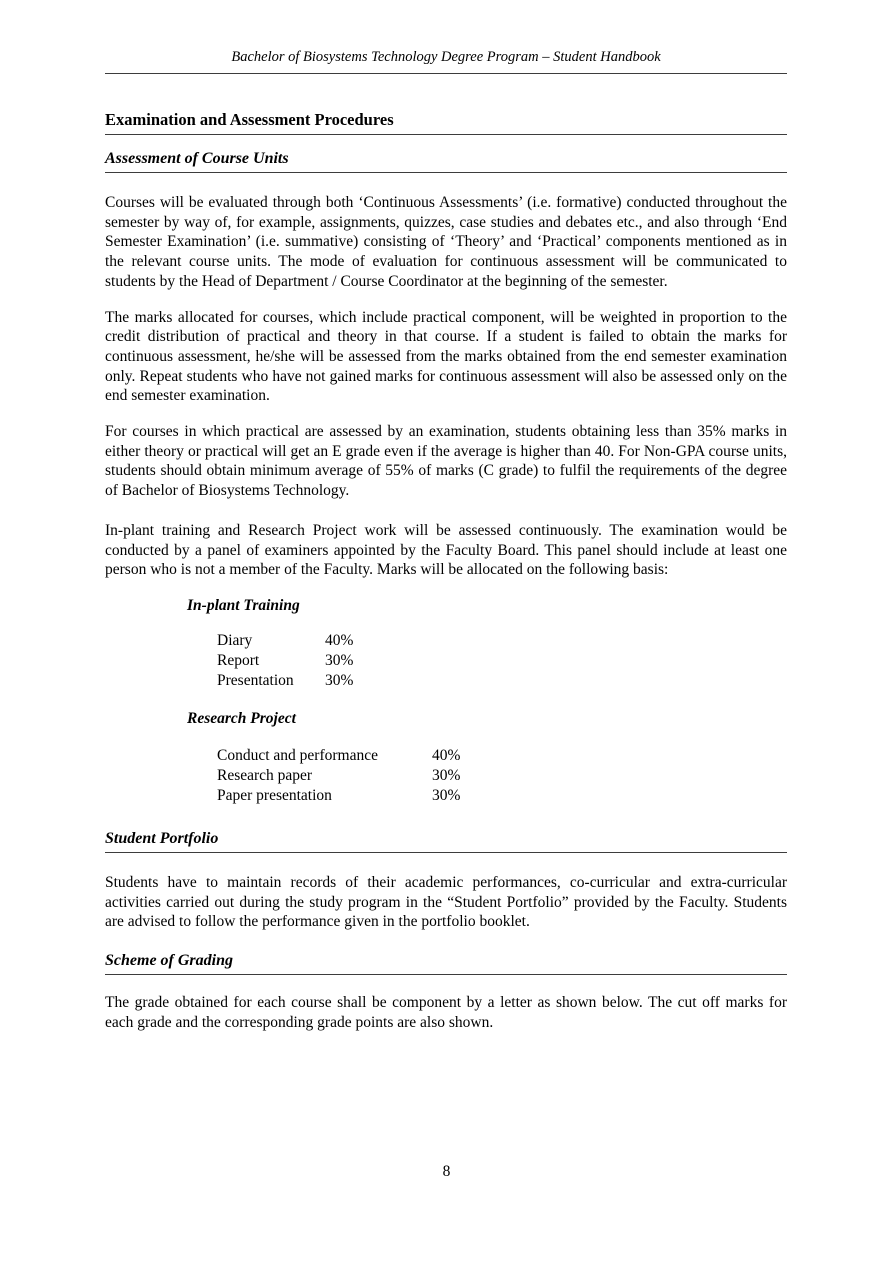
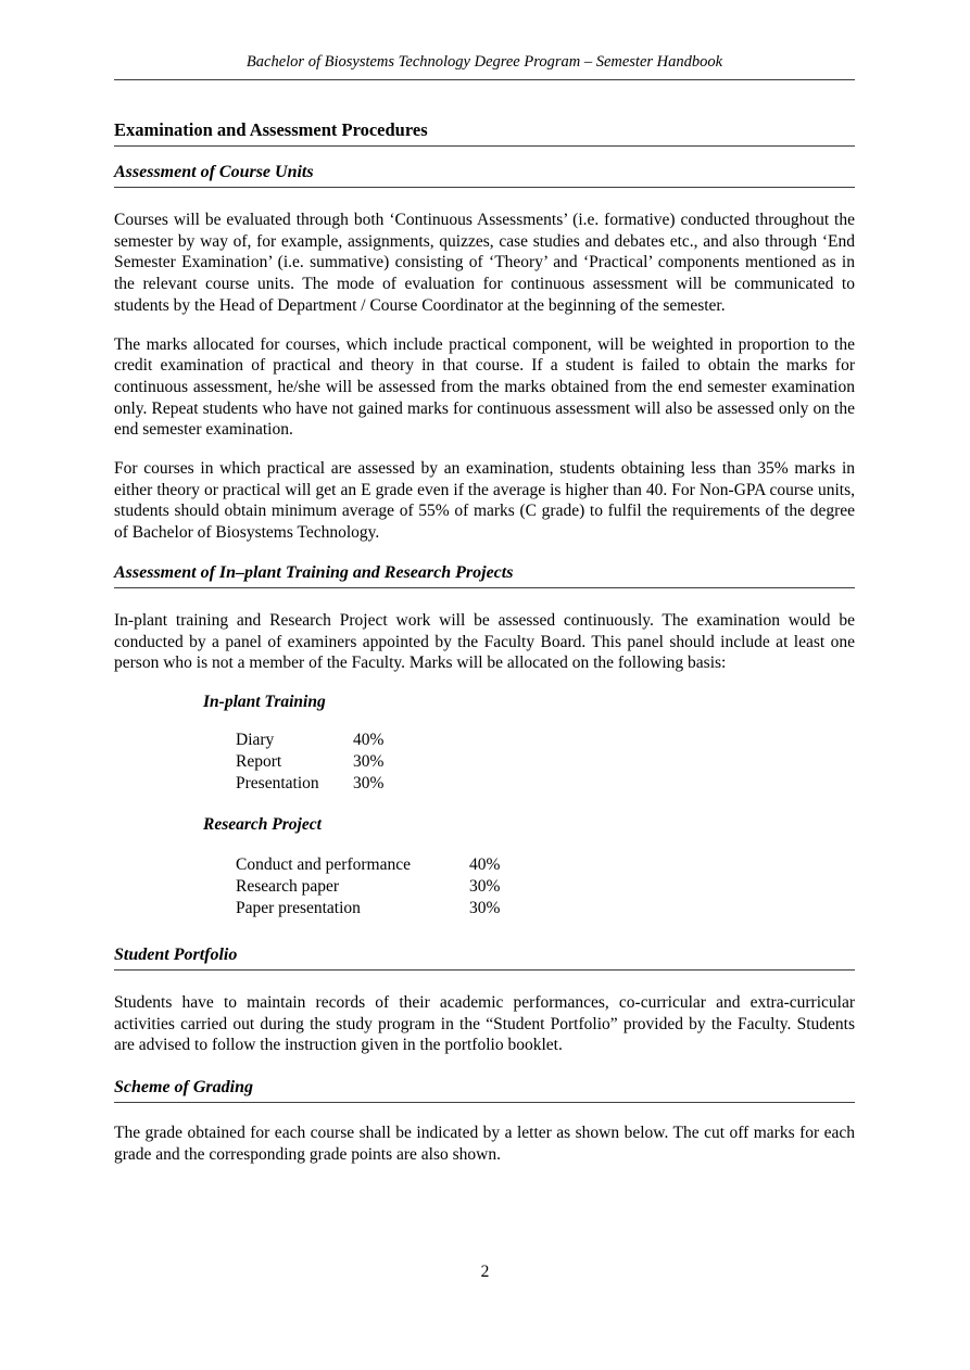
- Bachelor of Biosystems Technology Degree Program – Student Handbook
+ Bachelor of Biosystems Technology Degree Program – Semester Handbook
  Examination and Assessment Procedures
  Assessment of Course Units
  Courses will be evaluated through both ‘Continuous Assessments’ (i.e. formative) conducted throughout the semester by way of, for example, assignments, quizzes, case studies and debates etc., and also through ‘End Semester Examination’ (i.e. summative) consisting of ‘Theory’ and ‘Practical’ components mentioned as in the relevant course units. The mode of evaluation for continuous assessment will be communicated to students by the Head of Department / Course Coordinator at the beginning of the semester.
- The marks allocated for courses, which include practical component, will be weighted in proportion to the credit distribution of practical and theory in that course. If a student is failed to obtain the marks for continuous assessment, he/she will be assessed from the marks obtained from the end semester examination only. Repeat students who have not gained marks for continuous assessment will also be assessed only on the end semester examination.
+ The marks allocated for courses, which include practical component, will be weighted in proportion to the credit examination of practical and theory in that course. If a student is failed to obtain the marks for continuous assessment, he/she will be assessed from the marks obtained from the end semester examination only. Repeat students who have not gained marks for continuous assessment will also be assessed only on the end semester examination.
  For courses in which practical are assessed by an examination, students obtaining less than 35% marks in either theory or practical will get an E grade even if the average is higher than 40. For Non-GPA course units, students should obtain minimum average of 55% of marks (C grade) to fulfil the requirements of the degree of Bachelor of Biosystems Technology.
+ Assessment of In–plant Training and Research Projects
  In-plant training and Research Project work will be assessed continuously. The examination would be conducted by a panel of examiners appointed by the Faculty Board. This panel should include at least one person who is not a member of the Faculty. Marks will be allocated on the following basis:
  In-plant Training
  Diary
  40%
  Report
  30%
  Presentation
  30%
  Research Project
  Conduct and performance
  40%
  Research paper
  30%
  Paper presentation
  30%
  Student Portfolio
- Students have to maintain records of their academic performances, co-curricular and extra-curricular activities carried out during the study program in the “Student Portfolio” provided by the Faculty. Students are advised to follow the performance given in the portfolio booklet.
+ Students have to maintain records of their academic performances, co-curricular and extra-curricular activities carried out during the study program in the “Student Portfolio” provided by the Faculty. Students are advised to follow the instruction given in the portfolio booklet.
  Scheme of Grading
- The grade obtained for each course shall be component by a letter as shown below. The cut off marks for each grade and the corresponding grade points are also shown.
+ The grade obtained for each course shall be indicated by a letter as shown below. The cut off marks for each grade and the corresponding grade points are also shown.
- 8
+ 2
